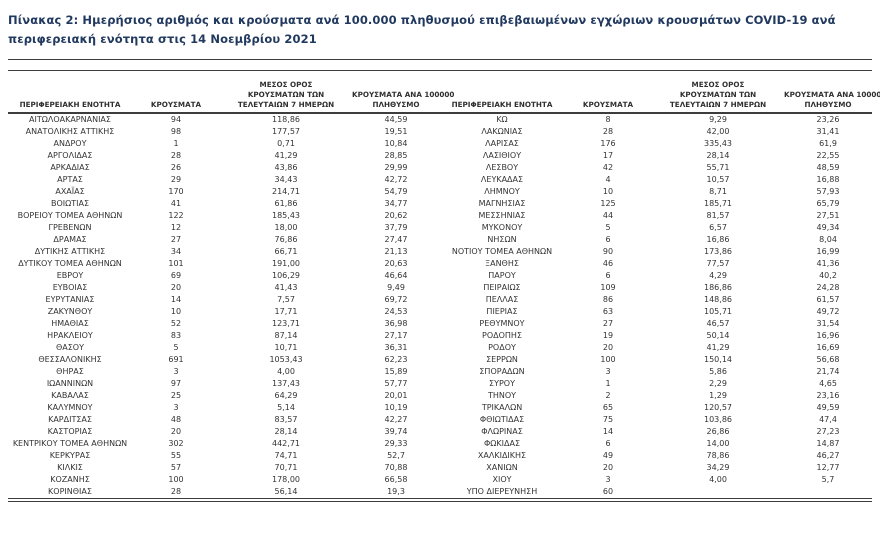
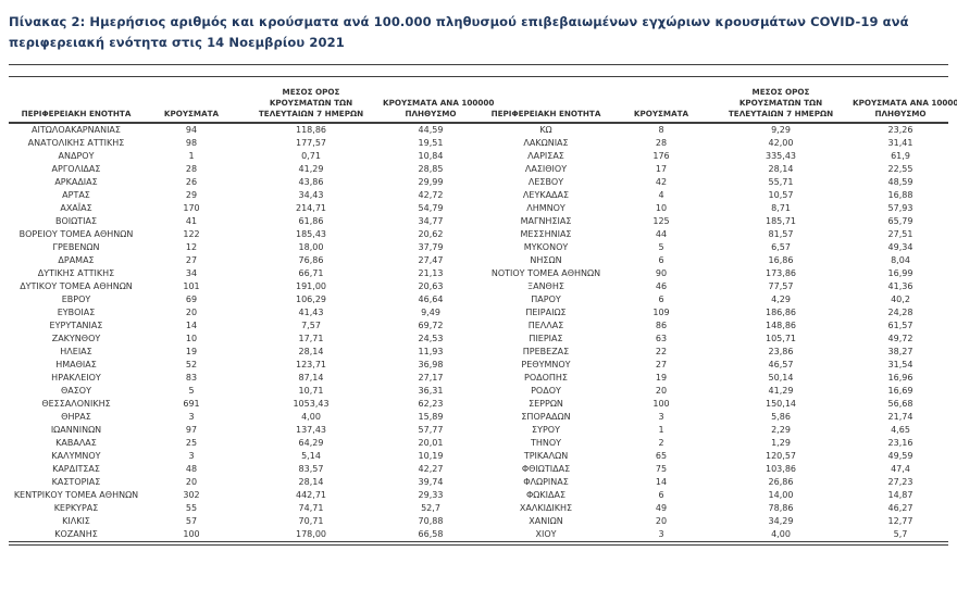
  Πίνακας 2: Ημερήσιος αριθμός και κρούσματα ανά 100.000 πληθυσμού επιβεβαιωμένων εγχώριων κρουσμάτων COVID-19 ανά περιφερειακή ενότητα στις 14 Νοεμβρίου 2021
  ΠΕΡΙΦΕΡΕΙΑΚΗ ΕΝΟΤΗΤΑ	ΚΡΟΥΣΜΑΤΑ	ΜΕΣΟΣ ΟΡΟΣ ΚΡΟΥΣΜΑΤΩΝ ΤΩΝ ΤΕΛΕΥΤΑΙΩΝ 7 ΗΜΕΡΩΝ	ΚΡΟΥΣΜΑΤΑ ΑΝΑ 100000 ΠΛΗΘΥΣΜΟ	ΠΕΡΙΦΕΡΕΙΑΚΗ ΕΝΟΤΗΤΑ	ΚΡΟΥΣΜΑΤΑ	ΜΕΣΟΣ ΟΡΟΣ ΚΡΟΥΣΜΑΤΩΝ ΤΩΝ ΤΕΛΕΥΤΑΙΩΝ 7 ΗΜΕΡΩΝ	ΚΡΟΥΣΜΑΤΑ ΑΝΑ 10000 ΠΛΗΘΥΣΜΟ
  ΑΙΤΩΛΟΑΚΑΡΝΑΝΙΑΣ	94	118,86	44,59	ΚΩ	8	9,29	23,26
  ΑΝΑΤΟΛΙΚΗΣ ΑΤΤΙΚΗΣ	98	177,57	19,51	ΛΑΚΩΝΙΑΣ	28	42,00	31,41
  ΑΝΔΡΟΥ	1	0,71	10,84	ΛΑΡΙΣΑΣ	176	335,43	61,9
  ΑΡΓΟΛΙΔΑΣ	28	41,29	28,85	ΛΑΣΙΘΙΟΥ	17	28,14	22,55
  ΑΡΚΑΔΙΑΣ	26	43,86	29,99	ΛΕΣΒΟΥ	42	55,71	48,59
  ΑΡΤΑΣ	29	34,43	42,72	ΛΕΥΚΑΔΑΣ	4	10,57	16,88
  ΑΧΑΪΑΣ	170	214,71	54,79	ΛΗΜΝΟΥ	10	8,71	57,93
  ΒΟΙΩΤΙΑΣ	41	61,86	34,77	ΜΑΓΝΗΣΙΑΣ	125	185,71	65,79
  ΒΟΡΕΙΟΥ ΤΟΜΕΑ ΑΘΗΝΩΝ	122	185,43	20,62	ΜΕΣΣΗΝΙΑΣ	44	81,57	27,51
  ΓΡΕΒΕΝΩΝ	12	18,00	37,79	ΜΥΚΟΝΟΥ	5	6,57	49,34
  ΔΡΑΜΑΣ	27	76,86	27,47	ΝΗΣΩΝ	6	16,86	8,04
  ΔΥΤΙΚΗΣ ΑΤΤΙΚΗΣ	34	66,71	21,13	ΝΟΤΙΟΥ ΤΟΜΕΑ ΑΘΗΝΩΝ	90	173,86	16,99
  ΔΥΤΙΚΟΥ ΤΟΜΕΑ ΑΘΗΝΩΝ	101	191,00	20,63	ΞΑΝΘΗΣ	46	77,57	41,36
  ΕΒΡΟΥ	69	106,29	46,64	ΠΑΡΟΥ	6	4,29	40,2
  ΕΥΒΟΙΑΣ	20	41,43	9,49	ΠΕΙΡΑΙΩΣ	109	186,86	24,28
  ΕΥΡΥΤΑΝΙΑΣ	14	7,57	69,72	ΠΕΛΛΑΣ	86	148,86	61,57
  ΖΑΚΥΝΘΟΥ	10	17,71	24,53	ΠΙΕΡΙΑΣ	63	105,71	49,72
+ ΗΛΕΙΑΣ	19	28,14	11,93	ΠΡΕΒΕΖΑΣ	22	23,86	38,27
  ΗΜΑΘΙΑΣ	52	123,71	36,98	ΡΕΘΥΜΝΟΥ	27	46,57	31,54
  ΗΡΑΚΛΕΙΟΥ	83	87,14	27,17	ΡΟΔΟΠΗΣ	19	50,14	16,96
  ΘΑΣΟΥ	5	10,71	36,31	ΡΟΔΟΥ	20	41,29	16,69
  ΘΕΣΣΑΛΟΝΙΚΗΣ	691	1053,43	62,23	ΣΕΡΡΩΝ	100	150,14	56,68
  ΘΗΡΑΣ	3	4,00	15,89	ΣΠΟΡΑΔΩΝ	3	5,86	21,74
  ΙΩΑΝΝΙΝΩΝ	97	137,43	57,77	ΣΥΡΟΥ	1	2,29	4,65
  ΚΑΒΑΛΑΣ	25	64,29	20,01	ΤΗΝΟΥ	2	1,29	23,16
  ΚΑΛΥΜΝΟΥ	3	5,14	10,19	ΤΡΙΚΑΛΩΝ	65	120,57	49,59
  ΚΑΡΔΙΤΣΑΣ	48	83,57	42,27	ΦΘΙΩΤΙΔΑΣ	75	103,86	47,4
  ΚΑΣΤΟΡΙΑΣ	20	28,14	39,74	ΦΛΩΡΙΝΑΣ	14	26,86	27,23
  ΚΕΝΤΡΙΚΟΥ ΤΟΜΕΑ ΑΘΗΝΩΝ	302	442,71	29,33	ΦΩΚΙΔΑΣ	6	14,00	14,87
  ΚΕΡΚΥΡΑΣ	55	74,71	52,7	ΧΑΛΚΙΔΙΚΗΣ	49	78,86	46,27
  ΚΙΛΚΙΣ	57	70,71	70,88	ΧΑΝΙΩΝ	20	34,29	12,77
  ΚΟΖΑΝΗΣ	100	178,00	66,58	ΧΙΟΥ	3	4,00	5,7
- ΚΟΡΙΝΘΙΑΣ	28	56,14	19,3	ΥΠΟ ΔΙΕΡΕΥΝΗΣΗ	60
